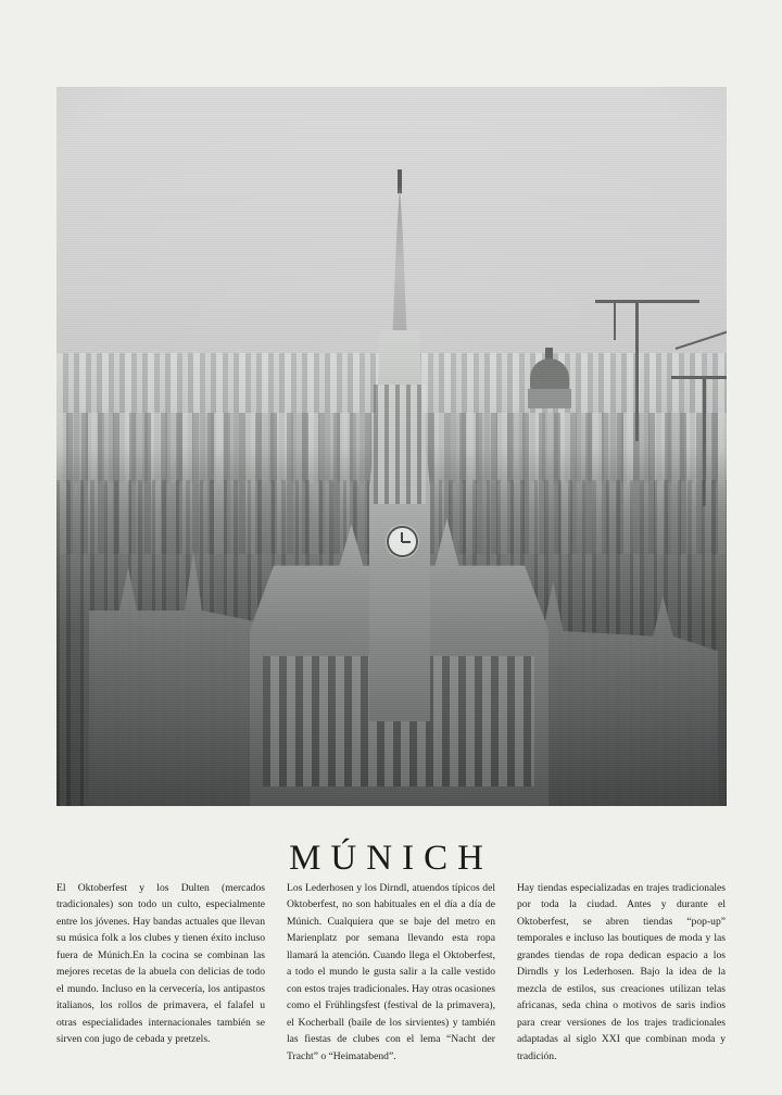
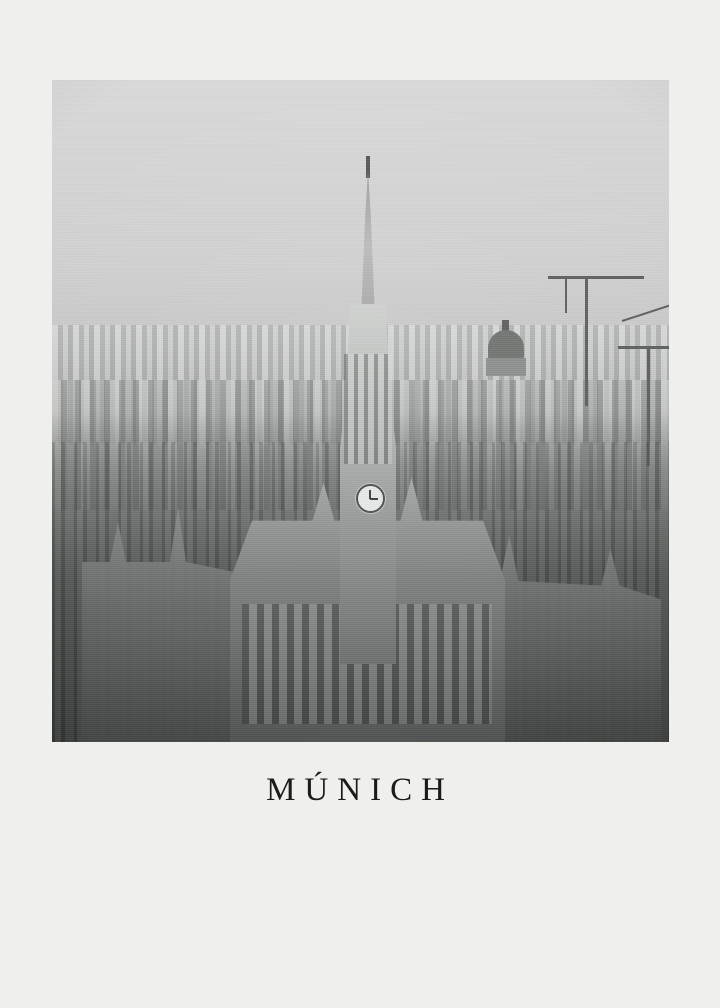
  MÚNICH
- El Oktoberfest y los Dulten (mercados tradicionales) son todo un culto, especialmente entre los jóvenes. Hay bandas actuales que llevan su música folk a los clubes y tienen éxito incluso fuera de Múnich.En la cocina se combinan las mejores recetas de la abuela con delicias de todo el mundo. Incluso en la cervecería, los antipastos italianos, los rollos de primavera, el falafel u otras especialidades internacionales también se sirven con jugo de cebada y pretzels.
- Los Lederhosen y los Dirndl, atuendos típicos del Oktoberfest, no son habituales en el día a día de Múnich. Cualquiera que se baje del metro en Marienplatz por semana llevando esta ropa llamará la atención. Cuando llega el Oktoberfest, a todo el mundo le gusta salir a la calle vestido con estos trajes tradicionales. Hay otras ocasiones como el Frühlingsfest (festival de la primavera), el Kocherball (baile de los sirvientes) y también las fiestas de clubes con el lema “Nacht der Tracht” o “Heimatabend”.
- Hay tiendas especializadas en trajes tradicionales por toda la ciudad. Antes y durante el Oktoberfest, se abren tiendas “pop-up” temporales e incluso las boutiques de moda y las grandes tiendas de ropa dedican espacio a los Dirndls y los Lederhosen. Bajo la idea de la mezcla de estilos, sus creaciones utilizan telas africanas, seda china o motivos de saris indios para crear versiones de los trajes tradicionales adaptadas al siglo XXI que combinan moda y tradición.
